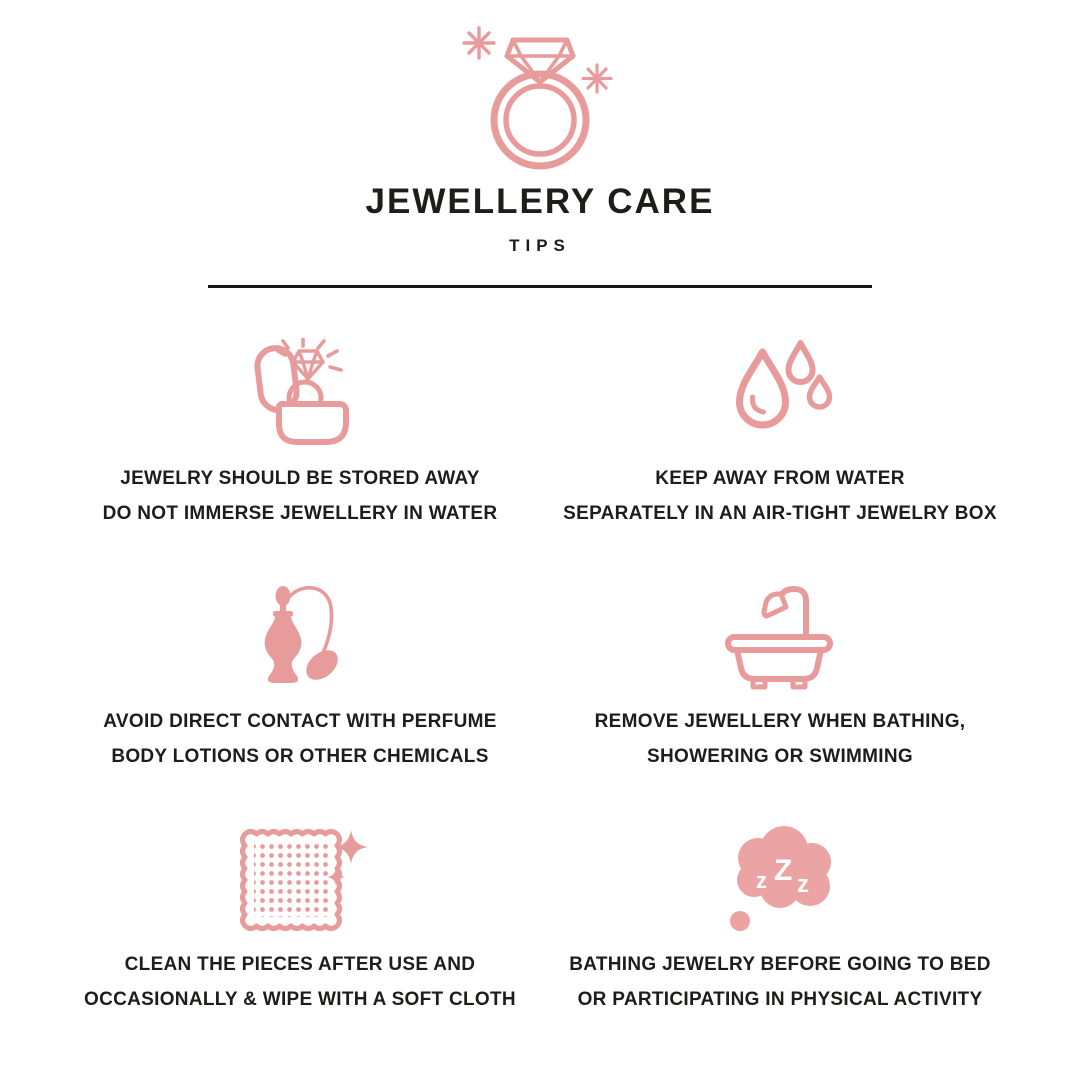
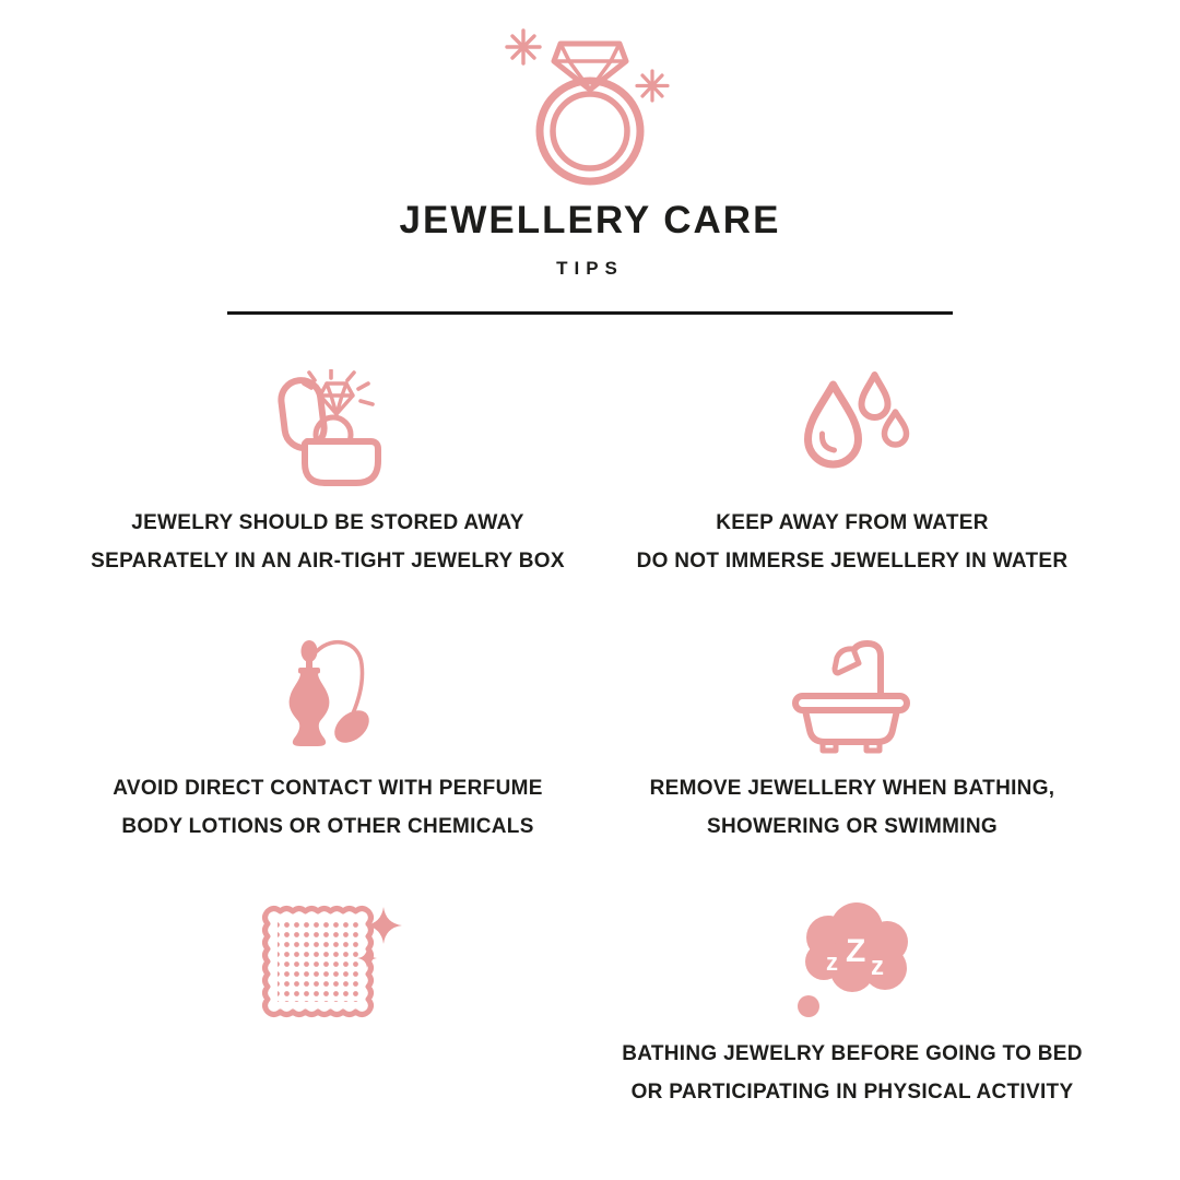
  JEWELLERY CARE
  TIPS
  JEWELRY SHOULD BE STORED AWAY
- DO NOT IMMERSE JEWELLERY IN WATER
+ SEPARATELY IN AN AIR-TIGHT JEWELRY BOX
  KEEP AWAY FROM WATER
- SEPARATELY IN AN AIR-TIGHT JEWELRY BOX
+ DO NOT IMMERSE JEWELLERY IN WATER
  AVOID DIRECT CONTACT WITH PERFUME
  BODY LOTIONS OR OTHER CHEMICALS
  REMOVE JEWELLERY WHEN BATHING,
  SHOWERING OR SWIMMING
- CLEAN THE PIECES AFTER USE AND
- OCCASIONALLY & WIPE WITH A SOFT CLOTH
  z
  Z
  z
  BATHING JEWELRY BEFORE GOING TO BED
  OR PARTICIPATING IN PHYSICAL ACTIVITY
